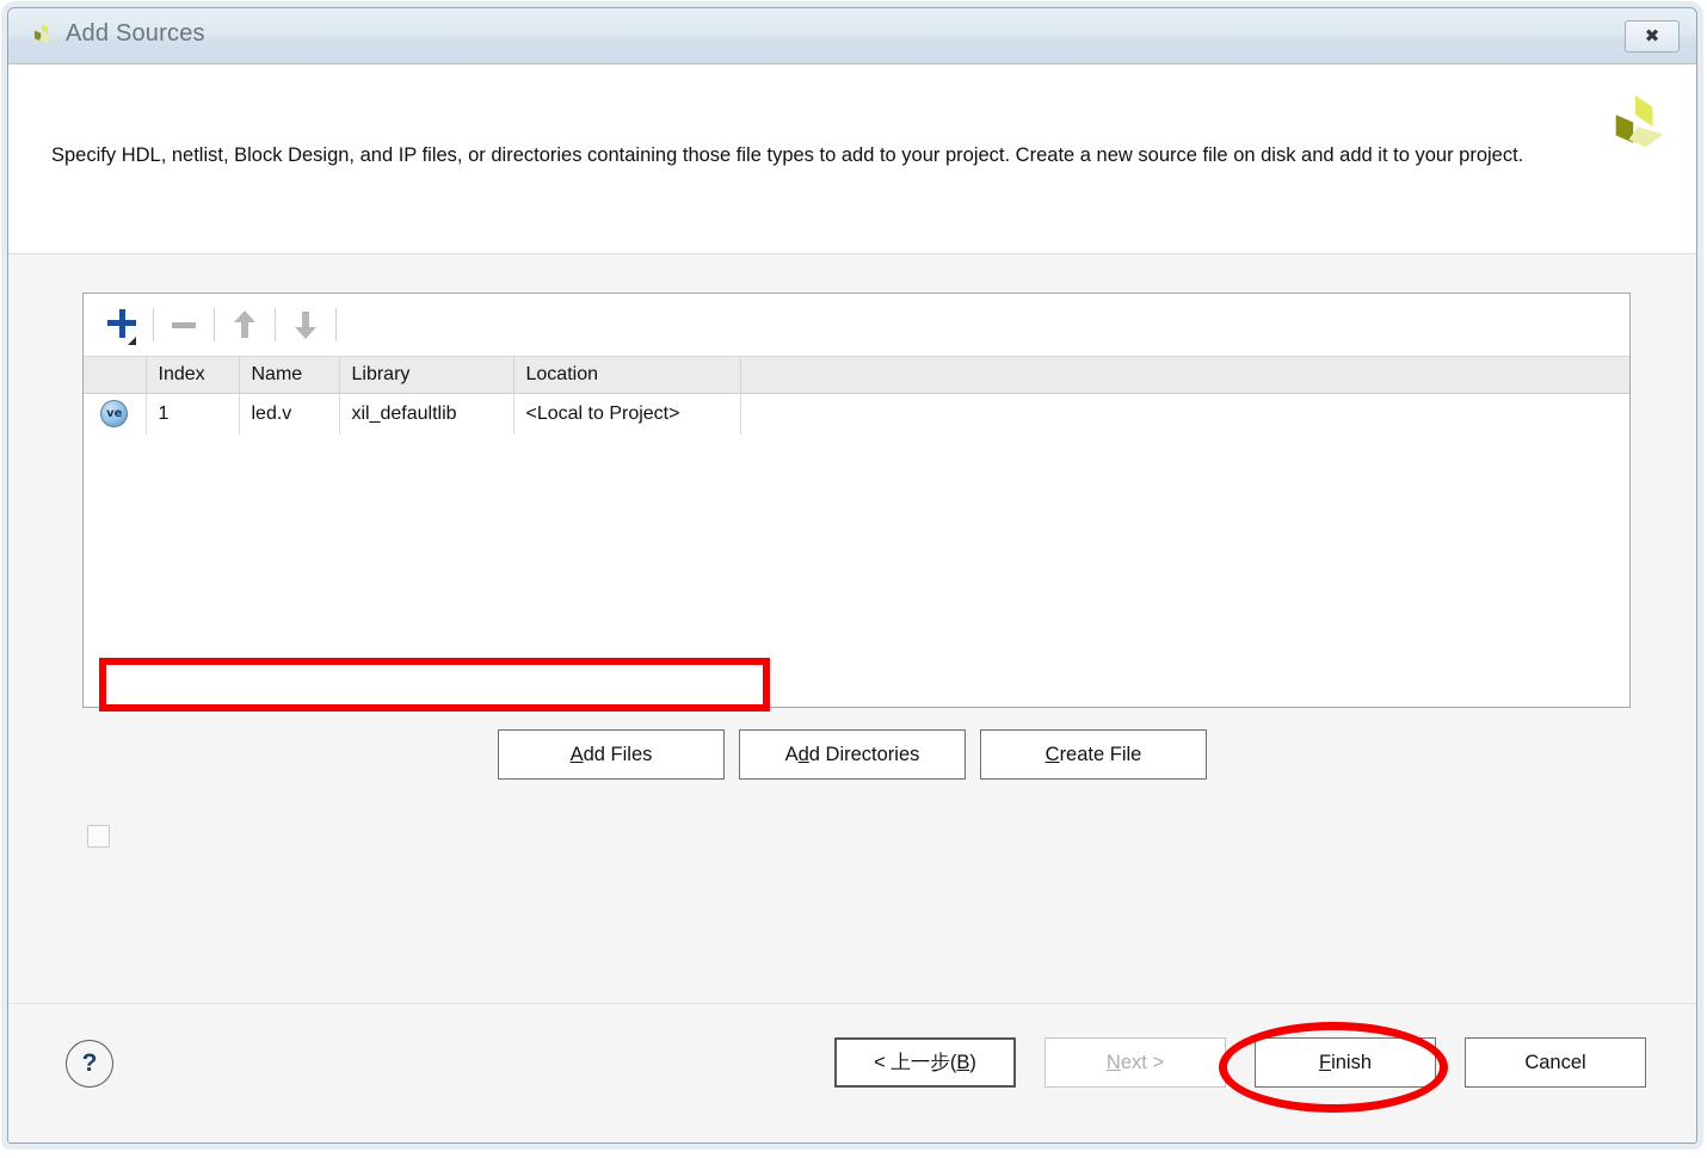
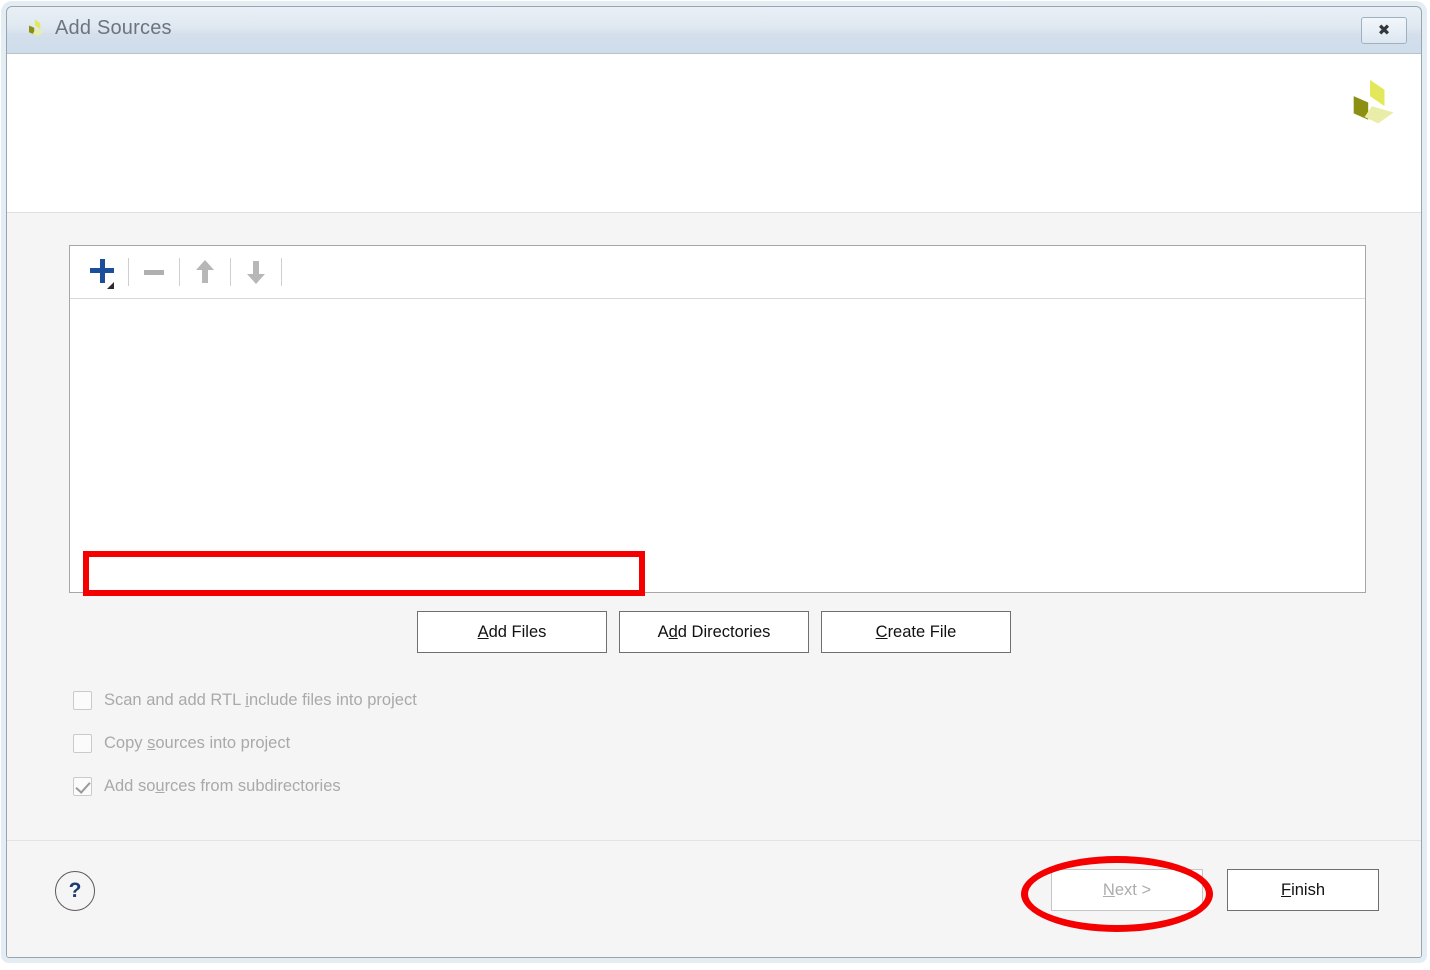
  Add Sources
  ✖
- Specify HDL, netlist, Block Design, and IP files, or directories containing those file types to add to your project. Create a new source file on disk and add it to your project.
- 	Index	Name	Library	Location
- ve	1	led.v	xil_defaultlib	<Local to Project>
  A
  dd Files
  A
  d
  d Directories
  C
  reate File
+ Scan and add RTL include files into project
+ Copy sources into project
+ Add sources from subdirectories
  ?
- < 上一步(
- B
- )
  N
  ext >
  F
  inish
- Cancel
